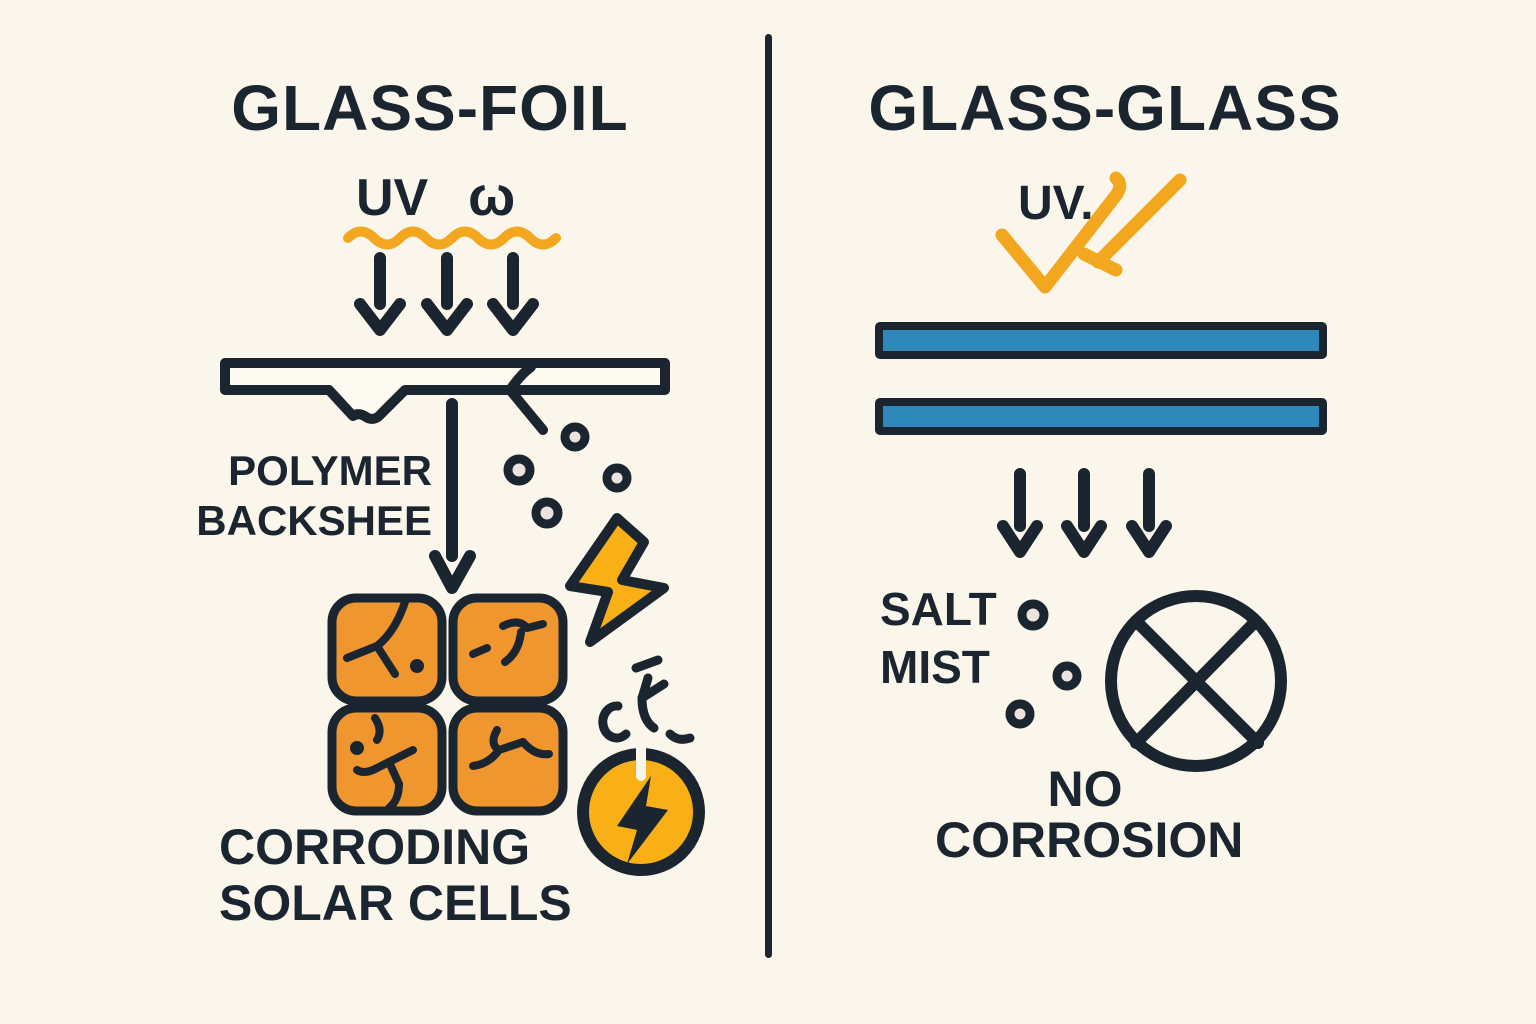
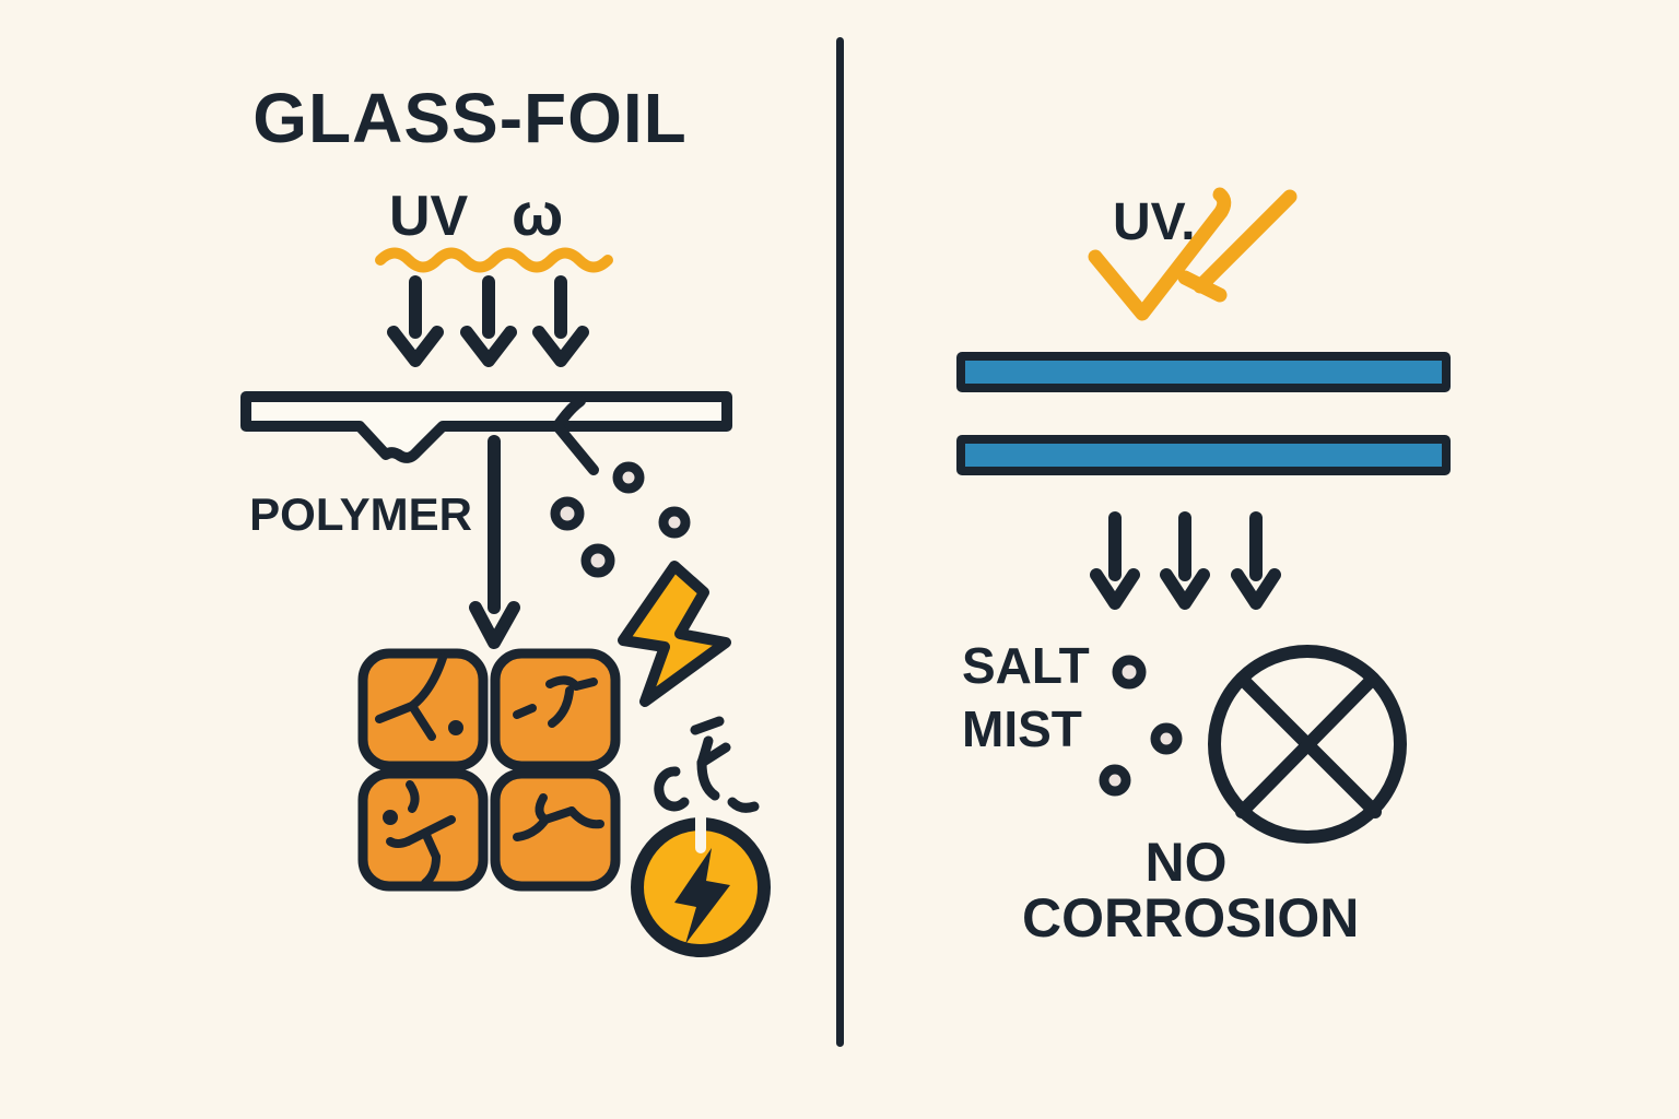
  GLASS-FOIL
  UV
  ω
  POLYMER
- BACKSHEE
- CORRODING
- SOLAR CELLS
- GLASS-GLASS
  UV.
  SALT
  MIST
  NO
  CORROSION
